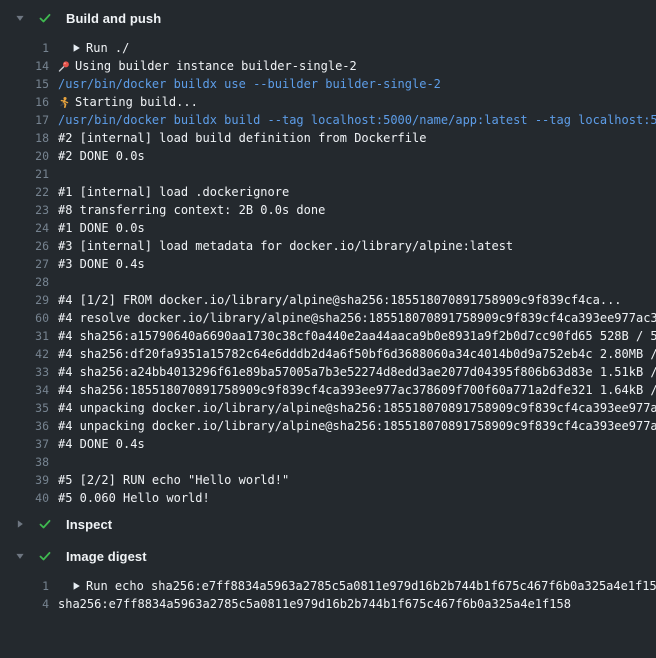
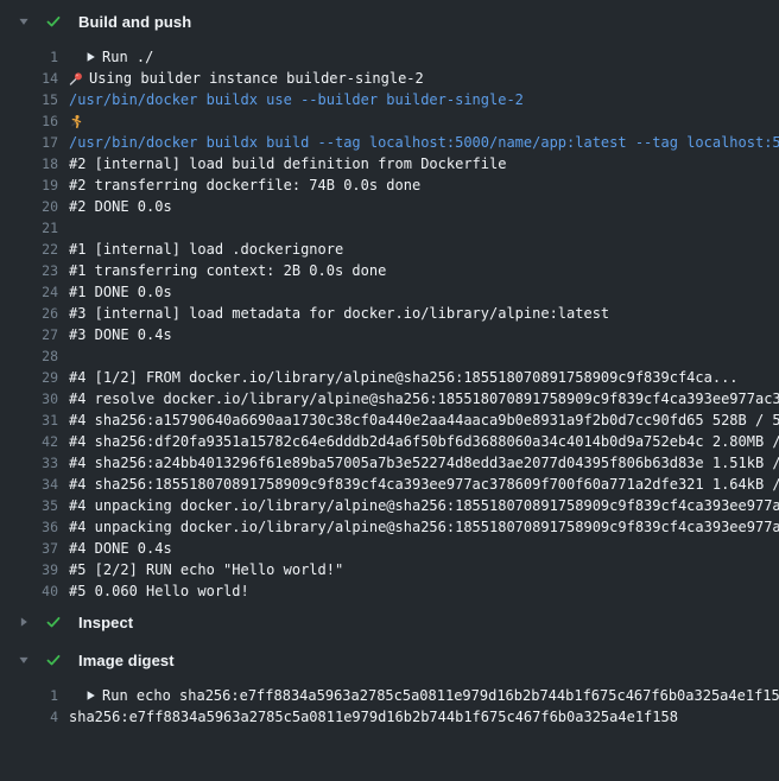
  Build and push
  1
  Run ./
  14
  Using builder instance builder-single-2
  15
  /usr/bin/docker buildx use --builder builder-single-2
  16
- Starting build...
  17
  /usr/bin/docker buildx build --tag localhost:5000/name/app:latest --tag localhost:5
  18
  #2 [internal] load build definition from Dockerfile
+ 19
+ #2 transferring dockerfile: 74B 0.0s done
  20
  #2 DONE 0.0s
  21
  22
  #1 [internal] load .dockerignore
  23
- #8 transferring context: 2B 0.0s done
+ #1 transferring context: 2B 0.0s done
  24
  #1 DONE 0.0s
  26
  #3 [internal] load metadata for docker.io/library/alpine:latest
  27
  #3 DONE 0.4s
  28
  29
  #4 [1/2] FROM docker.io/library/alpine@sha256:185518070891758909c9f839cf4ca...
- 60
+ 30
  #4 resolve docker.io/library/alpine@sha256:185518070891758909c9f839cf4ca393ee977ac3
  31
  #4 sha256:a15790640a6690aa1730c38cf0a440e2aa44aaca9b0e8931a9f2b0d7cc90fd65 528B / 5
  42
  #4 sha256:df20fa9351a15782c64e6dddb2d4a6f50bf6d3688060a34c4014b0d9a752eb4c 2.80MB /
  33
  #4 sha256:a24bb4013296f61e89ba57005a7b3e52274d8edd3ae2077d04395f806b63d83e 1.51kB /
  34
  #4 sha256:185518070891758909c9f839cf4ca393ee977ac378609f700f60a771a2dfe321 1.64kB /
  35
  #4 unpacking docker.io/library/alpine@sha256:185518070891758909c9f839cf4ca393ee977a
  36
  #4 unpacking docker.io/library/alpine@sha256:185518070891758909c9f839cf4ca393ee977a
  37
  #4 DONE 0.4s
- 38
  39
  #5 [2/2] RUN echo "Hello world!"
  40
  #5 0.060 Hello world!
  Inspect
  Image digest
  1
  Run echo sha256:e7ff8834a5963a2785c5a0811e979d16b2b744b1f675c467f6b0a325a4e1f15
  4
  sha256:e7ff8834a5963a2785c5a0811e979d16b2b744b1f675c467f6b0a325a4e1f158
